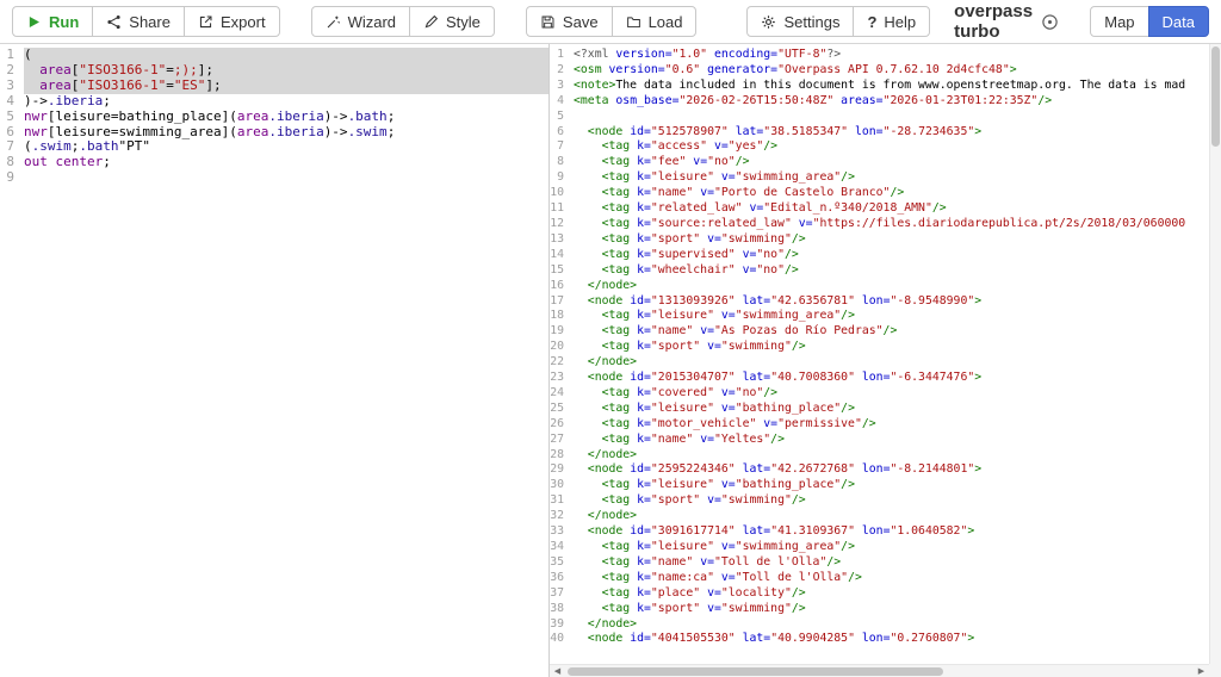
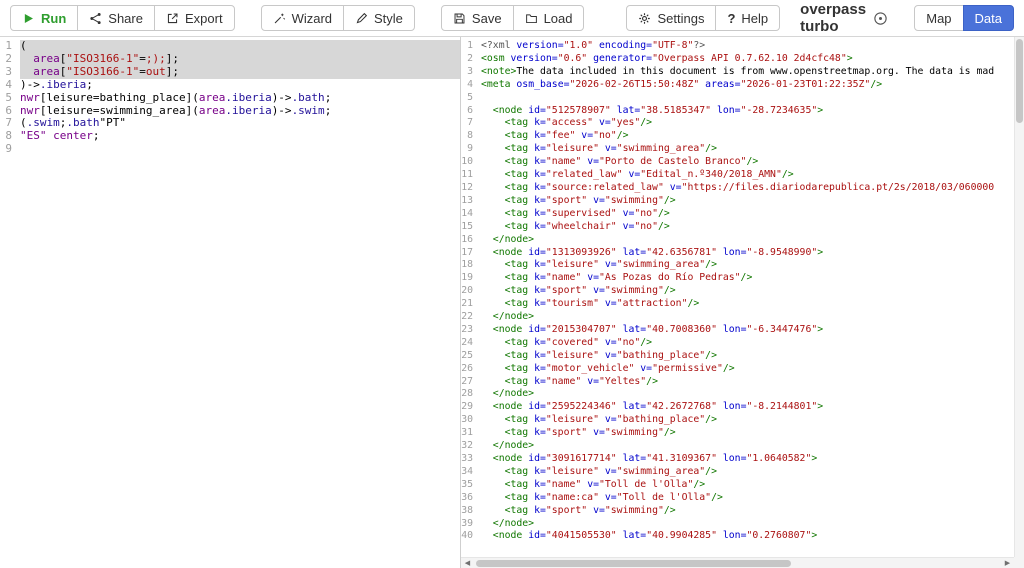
  Run
  Share
  Export
  Wizard
  Style
  Save
  Load
  Settings
  ?
  Help
  overpass turbo
  Map
  Data
  1
  (
  2
  area["ISO3166-1"=;);];
  3
- area["ISO3166-1"="ES"];
+ area["ISO3166-1"=out];
  4
  )->.iberia;
  5
  nwr[leisure=bathing_place](area.iberia)->.bath;
  6
  nwr[leisure=swimming_area](area.iberia)->.swim;
  7
  (.swim;.bath"PT"
  8
- out center;
+ "ES" center;
  9
  1
  <?xml version="1.0" encoding="UTF-8"?>
  2
  <osm version="0.6" generator="Overpass API 0.7.62.10 2d4cfc48">
  3
  <note>The data included in this document is from www.openstreetmap.org. The data is mad
  4
  <meta osm_base="2026-02-26T15:50:48Z" areas="2026-01-23T01:22:35Z"/>
  5
  6
  <node id="512578907" lat="38.5185347" lon="-28.7234635">
  7
  <tag k="access" v="yes"/>
  8
  <tag k="fee" v="no"/>
  9
  <tag k="leisure" v="swimming_area"/>
  10
  <tag k="name" v="Porto de Castelo Branco"/>
  11
  <tag k="related_law" v="Edital_n.º340/2018_AMN"/>
  12
  <tag k="source:related_law" v="https://files.diariodarepublica.pt/2s/2018/03/060000
  13
  <tag k="sport" v="swimming"/>
  14
  <tag k="supervised" v="no"/>
  15
  <tag k="wheelchair" v="no"/>
  16
  </node>
  17
  <node id="1313093926" lat="42.6356781" lon="-8.9548990">
  18
  <tag k="leisure" v="swimming_area"/>
  19
  <tag k="name" v="As Pozas do Río Pedras"/>
  20
  <tag k="sport" v="swimming"/>
+ 21
+ <tag k="tourism" v="attraction"/>
  22
  </node>
  23
  <node id="2015304707" lat="40.7008360" lon="-6.3447476">
  24
  <tag k="covered" v="no"/>
  25
  <tag k="leisure" v="bathing_place"/>
  26
  <tag k="motor_vehicle" v="permissive"/>
  27
  <tag k="name" v="Yeltes"/>
  28
  </node>
  29
  <node id="2595224346" lat="42.2672768" lon="-8.2144801">
  30
  <tag k="leisure" v="bathing_place"/>
  31
  <tag k="sport" v="swimming"/>
  32
  </node>
  33
  <node id="3091617714" lat="41.3109367" lon="1.0640582">
  34
  <tag k="leisure" v="swimming_area"/>
  35
  <tag k="name" v="Toll de l'Olla"/>
  36
  <tag k="name:ca" v="Toll de l'Olla"/>
- 37
- <tag k="place" v="locality"/>
  38
  <tag k="sport" v="swimming"/>
  39
  </node>
  40
  <node id="4041505530" lat="40.9904285" lon="0.2760807">
